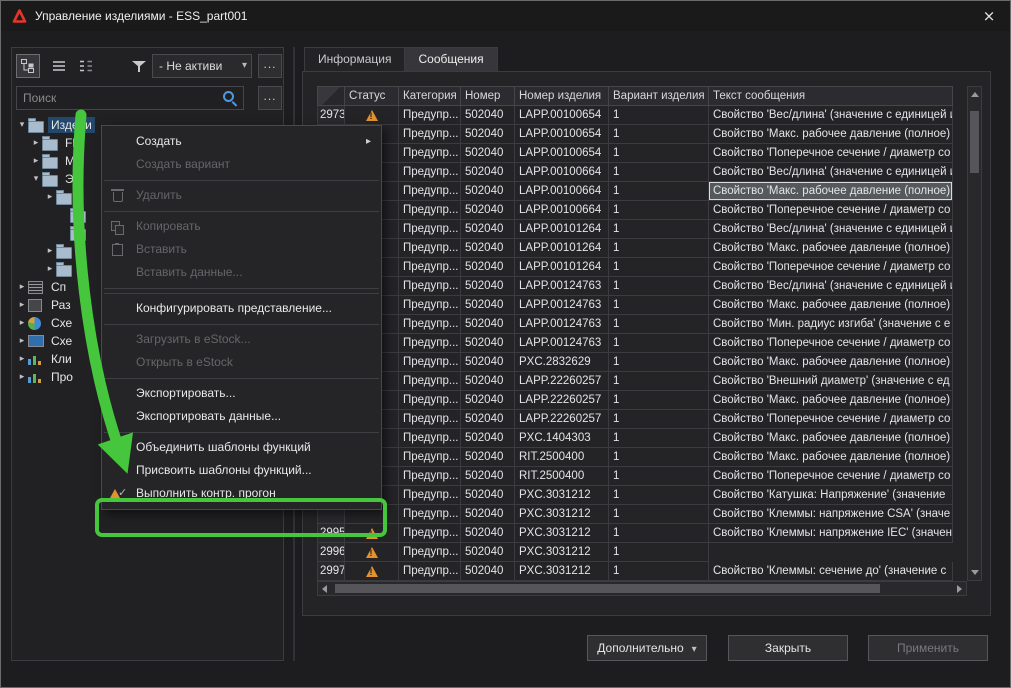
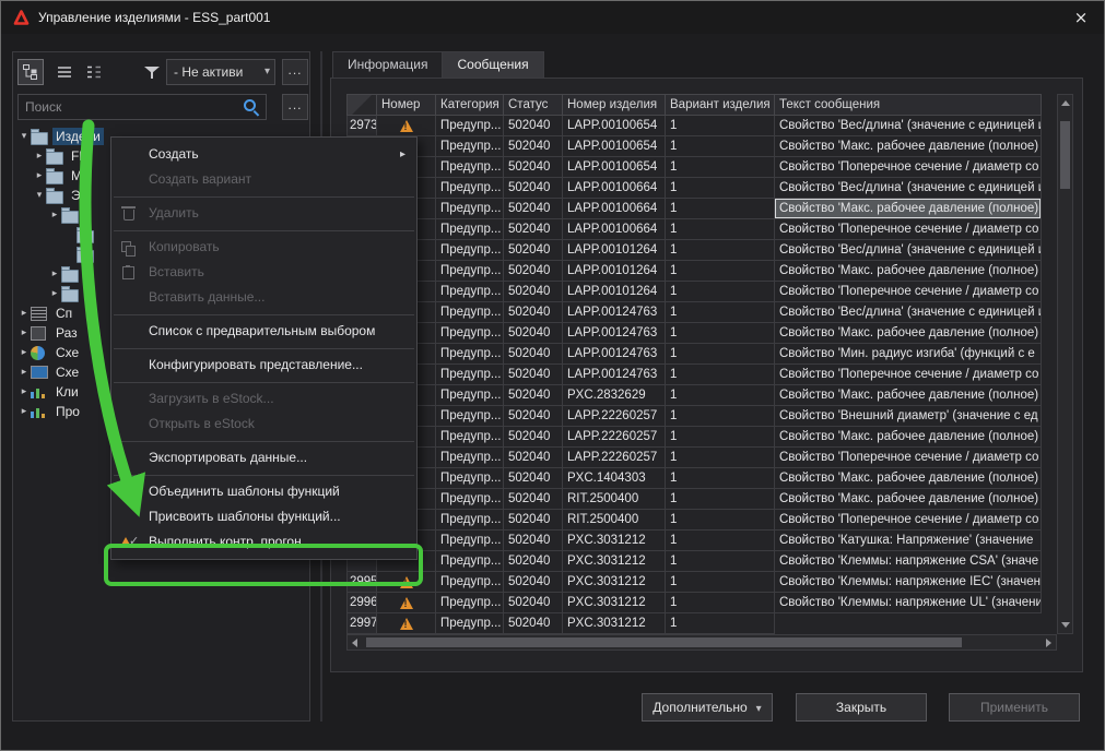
  Управление изделиями - ESS_part001
  ×
  - Не активи
  ▾
  ...
  Поиск
  ...
  ▾
  ▸
  ▸
  ▾
  ▸
  ▸
  ▸
  ▸
  Сп
  ▸
  Раз
  ▸
  Схе
  ▸
  Схе
  ▸
  Кли
  ▸
  Про
  Информация
  Сообщения
- Статус
+ Номер
  Категория
- Номер
+ Статус
  Номер изделия
  Вариант изделия
  Текст сообщения
  2973
  Предупр...
  502040
  LAPP.00100654
  1
  Свойство 'Вес/длина' (значение с единицей и
  Предупр...
  502040
  LAPP.00100654
  1
  Свойство 'Макс. рабочее давление (полное)
  Предупр...
  502040
  LAPP.00100654
  1
  Свойство 'Поперечное сечение / диаметр со
  Предупр...
  502040
  LAPP.00100664
  1
  Свойство 'Вес/длина' (значение с единицей и
  Предупр...
  502040
  LAPP.00100664
  1
  Свойство 'Макс. рабочее давление (полное)
  Предупр...
  502040
  LAPP.00100664
  1
  Свойство 'Поперечное сечение / диаметр со
  Предупр...
  502040
  LAPP.00101264
  1
  Свойство 'Вес/длина' (значение с единицей и
  Предупр...
  502040
  LAPP.00101264
  1
  Свойство 'Макс. рабочее давление (полное)
  Предупр...
  502040
  LAPP.00101264
  1
  Свойство 'Поперечное сечение / диаметр со
  Предупр...
  502040
  LAPP.00124763
  1
  Свойство 'Вес/длина' (значение с единицей и
  Предупр...
  502040
  LAPP.00124763
  1
  Свойство 'Макс. рабочее давление (полное)
  Предупр...
  502040
  LAPP.00124763
  1
- Свойство 'Мин. радиус изгиба' (значение с е
+ Свойство 'Мин. радиус изгиба' (функций с е
  Предупр...
  502040
  LAPP.00124763
  1
  Свойство 'Поперечное сечение / диаметр со
  Предупр...
  502040
  PXC.2832629
  1
  Свойство 'Макс. рабочее давление (полное)
  Предупр...
  502040
  LAPP.22260257
  1
  Свойство 'Внешний диаметр' (значение с ед
  Предупр...
  502040
  LAPP.22260257
  1
  Свойство 'Макс. рабочее давление (полное)
  Предупр...
  502040
  LAPP.22260257
  1
  Свойство 'Поперечное сечение / диаметр со
  Предупр...
  502040
  PXC.1404303
  1
  Свойство 'Макс. рабочее давление (полное)
  Предупр...
  502040
  RIT.2500400
  1
  Свойство 'Макс. рабочее давление (полное)
  Предупр...
  502040
  RIT.2500400
  1
  Свойство 'Поперечное сечение / диаметр со
  Предупр...
  502040
  PXC.3031212
  1
  Свойство 'Катушка: Напряжение' (значение
  Предупр...
  502040
  PXC.3031212
  1
  Свойство 'Клеммы: напряжение CSA' (значе
  Предупр...
  502040
  PXC.3031212
  1
  Свойство 'Клеммы: напряжение IEC' (значен
  2996
  Предупр...
  502040
  PXC.3031212
  1
+ Свойство 'Клеммы: напряжение UL' (значени
  2997
  Предупр...
  502040
  PXC.3031212
  1
- Свойство 'Клеммы: сечение до' (значение с
  Дополнительно ▾
  Закрыть
  Применить
  Создать
  ▸
  Создать вариант
  Удалить
  Копировать
  Вставить
  Вставить данные...
+ Список с предварительным выбором
  Конфигурировать представление...
  Загрузить в eStock...
  Открыть в eStock
- Экспортировать...
  Экспортировать данные...
  Объединить шаблоны функций
  Присвоить шаблоны функций...
  Выполнить контр. прогон
